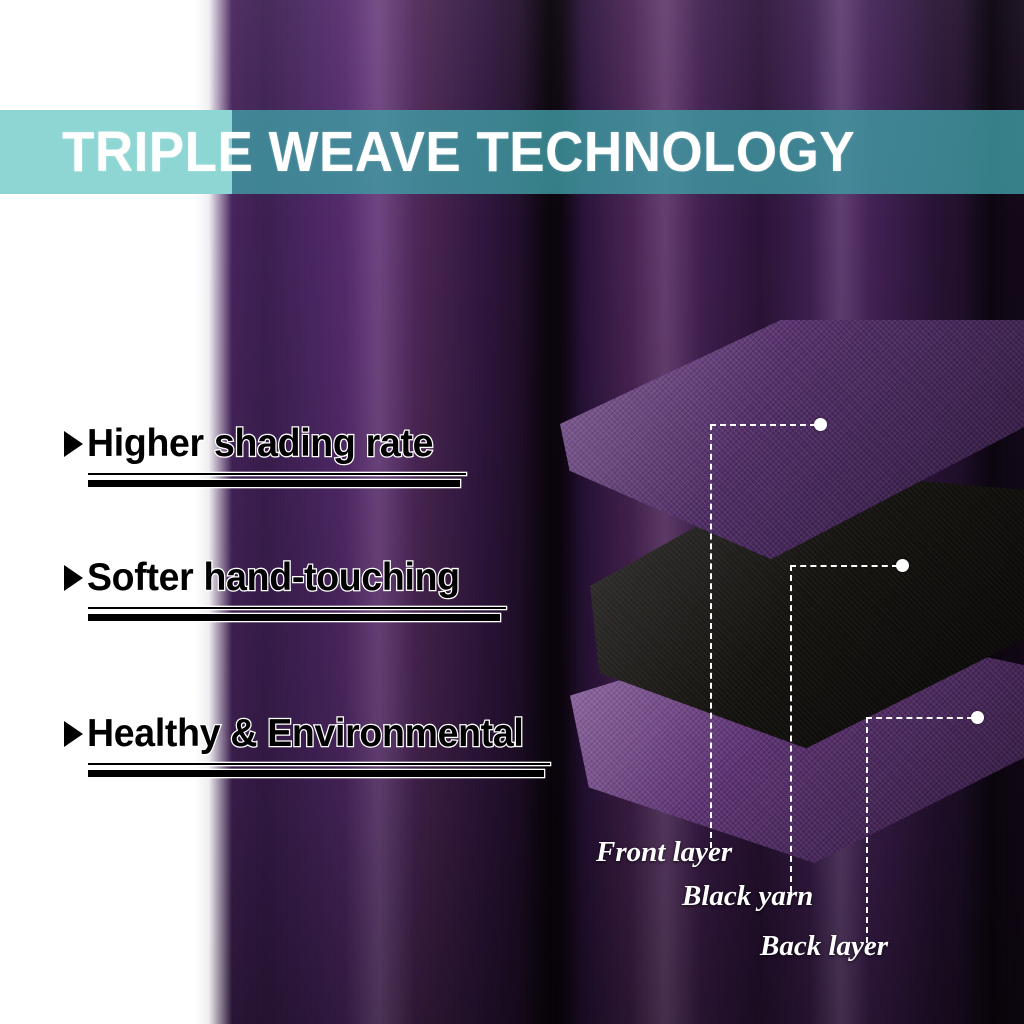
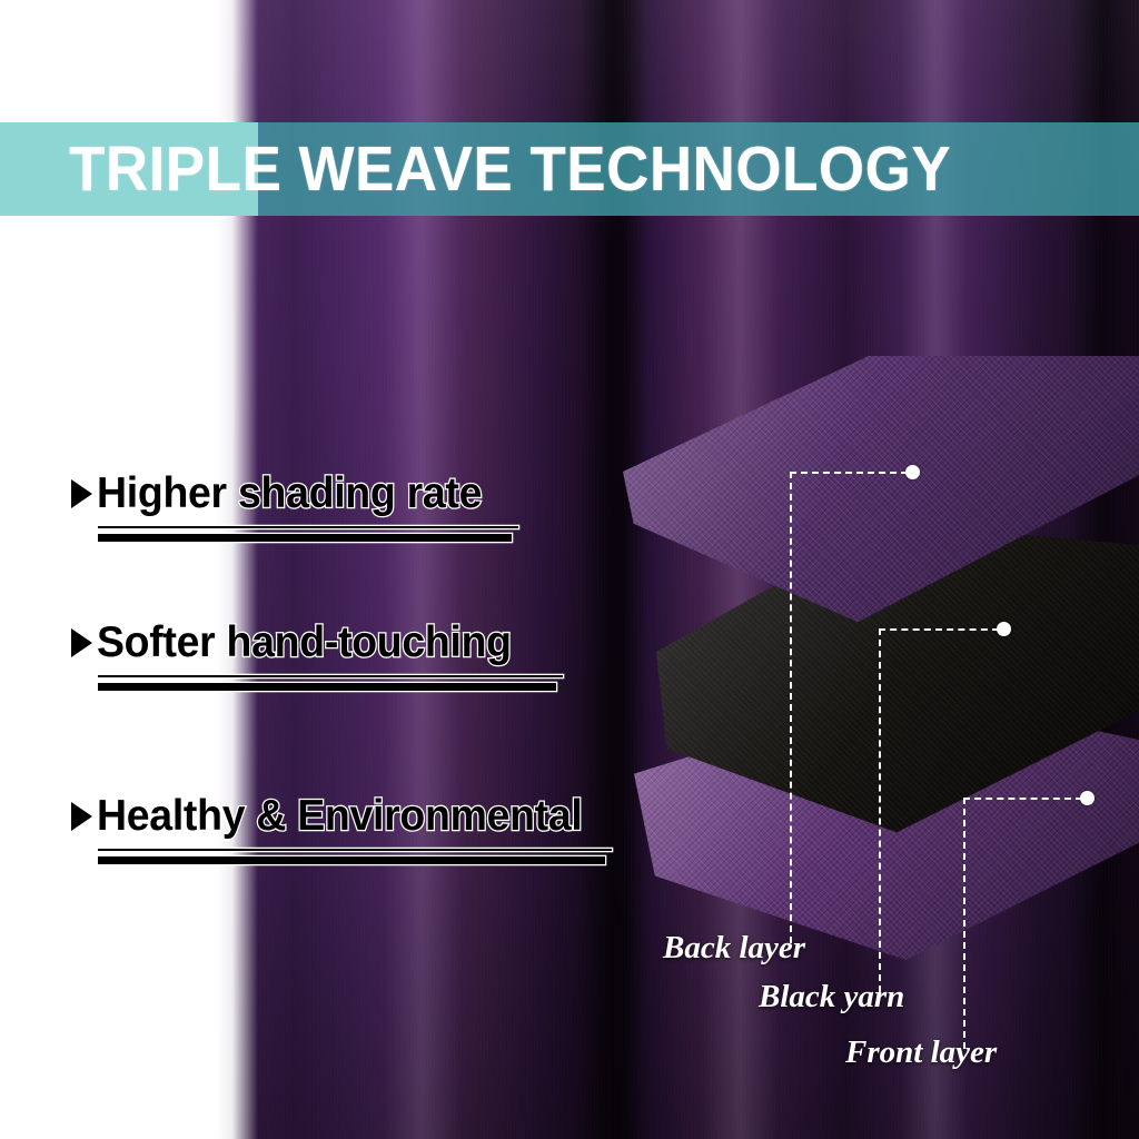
  TRIPLE WEAVE TECHNOLOGY
  Higher shading rate
  Softer hand-touching
  Healthy & Environmental
- Front layer
+ Back layer
  Black yarn
- Back layer
+ Front layer
